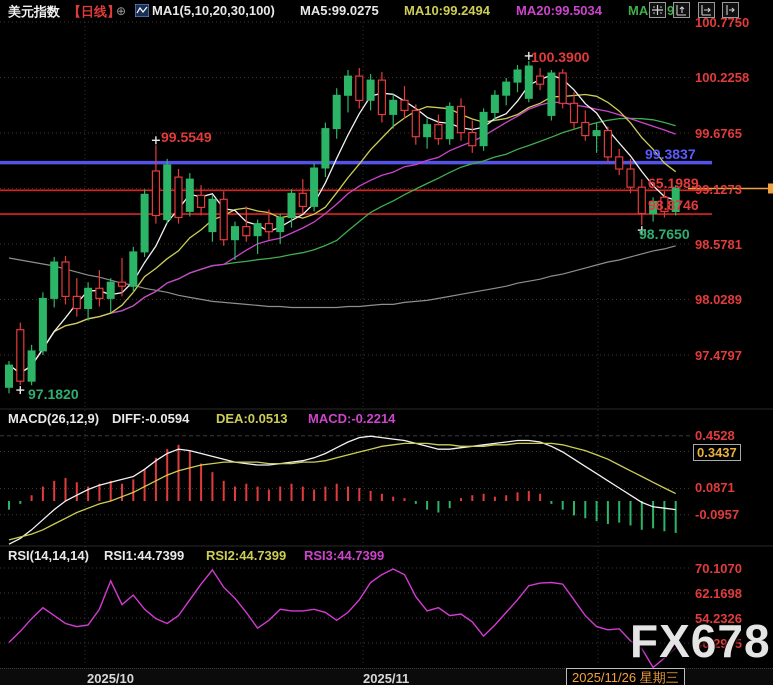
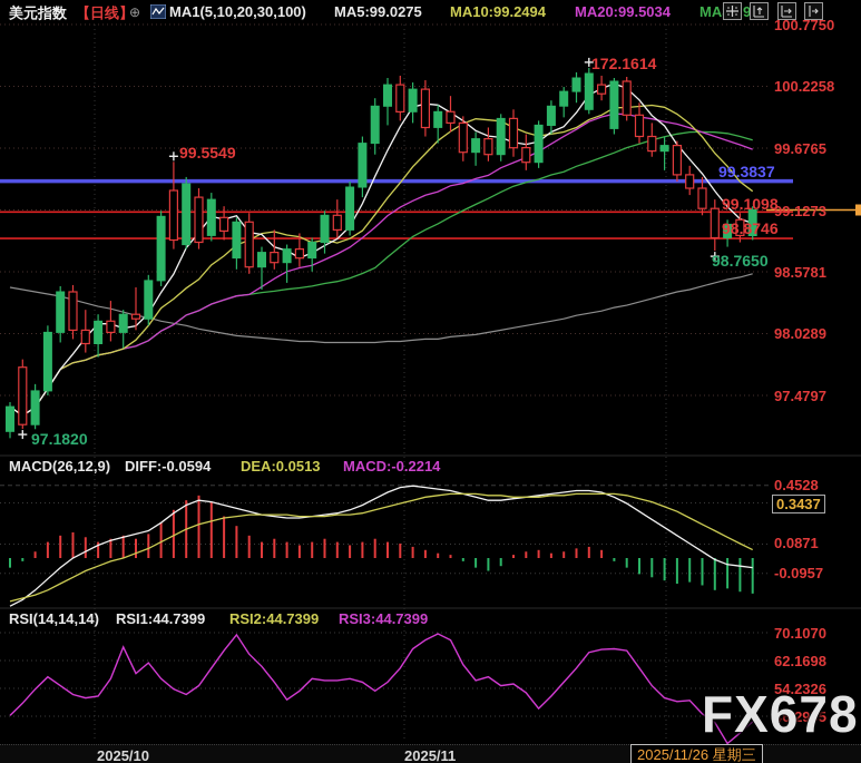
  美元指数
  【日线】
  ⊕
  MA1(5,10,20,30,100)
  MA5:99.0275
  MA10:99.2494
  MA20:99.5034
- 100.3900
+ 172.1614
  99.5549
  99.3837
- 65.1989
+ 99.1098
  98.8746
  98.7650
  97.1820
  100.7750
  100.2258
  99.6765
  99.1273
  98.5781
  98.0289
  97.4797
  0.4528
  0.3437
  0.0871
  -0.0957
  70.1070
  62.1698
  54.2326
  46.2955
  MACD(26,12,9)
  DIFF:-0.0594
  DEA:0.0513
  MACD:-0.2214
  RSI(14,14,14)
  RSI1:44.7399
  RSI2:44.7399
  RSI3:44.7399
  2025/10
  2025/11
  2025/11/26 星期三
  FX678
